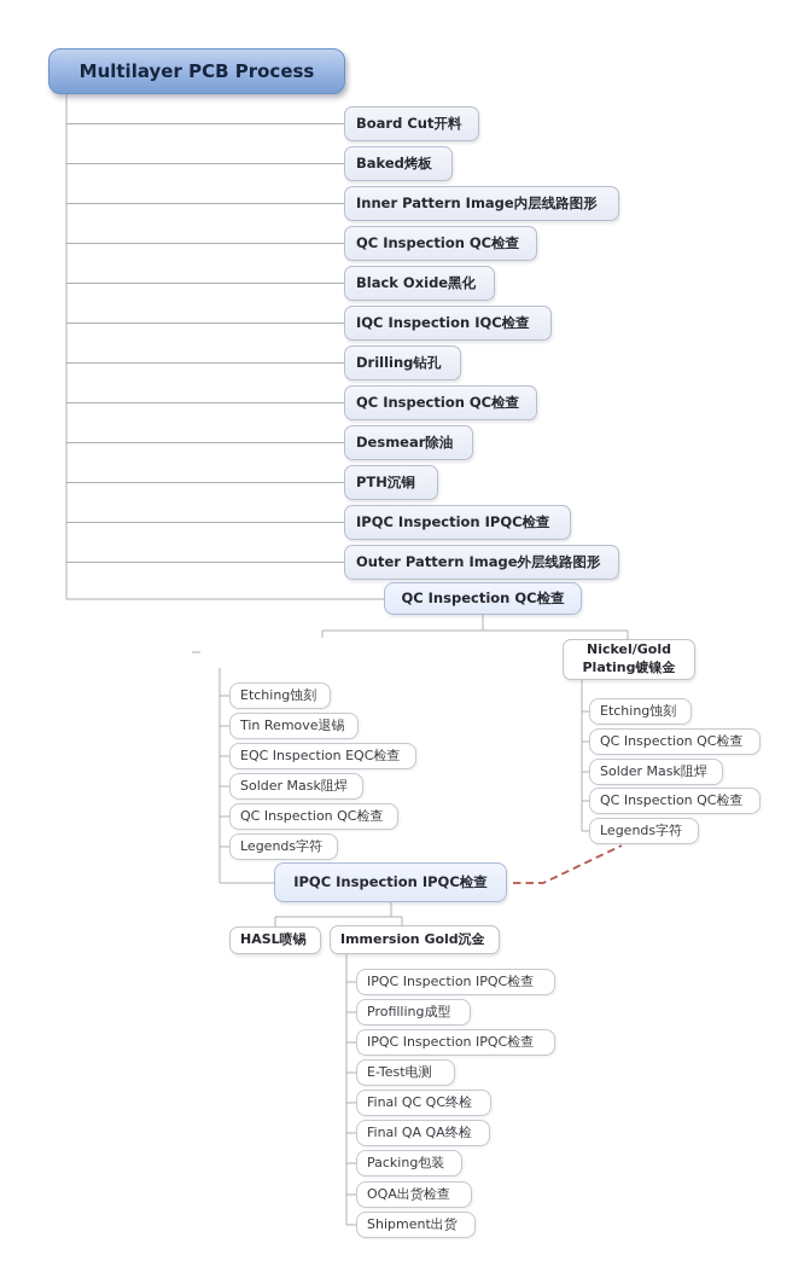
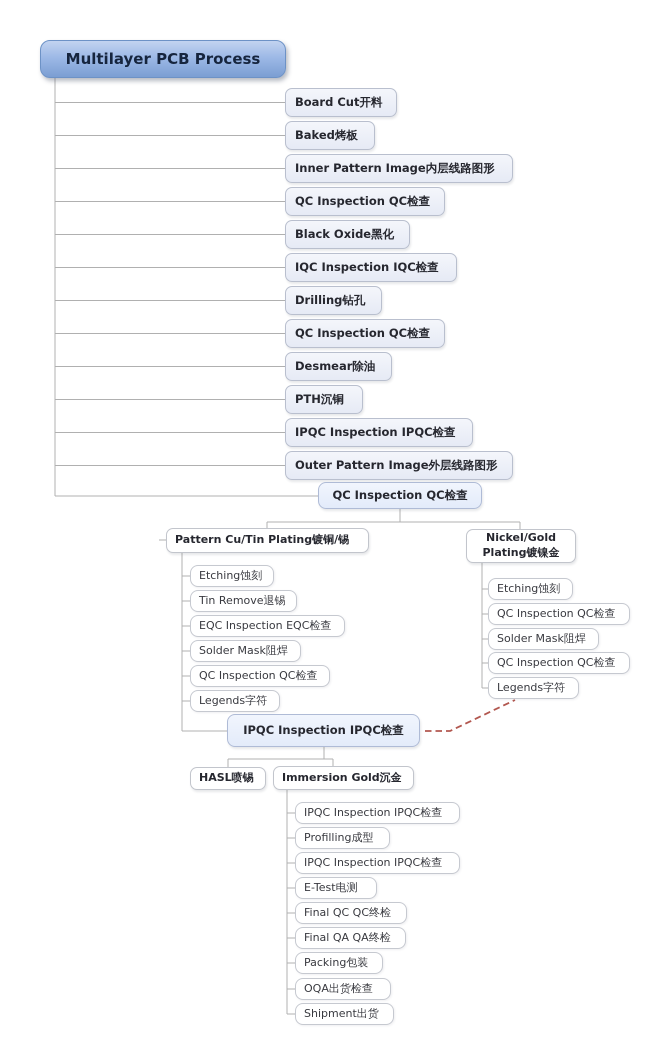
  Multilayer PCB Process
  Board Cut开料
  Baked烤板
  Inner Pattern Image内层线路图形
  QC Inspection QC检查
  Black Oxide黑化
  IQC Inspection IQC检查
  Drilling钻孔
  QC Inspection QC检查
  Desmear除油
  PTH沉铜
  IPQC Inspection IPQC检查
  Outer Pattern Image外层线路图形
  QC Inspection QC检查
+ Pattern Cu/Tin Plating镀铜/锡
  Nickel/Gold
  Plating镀镍金
  Etching蚀刻
  Tin Remove退锡
  EQC Inspection EQC检查
  Solder Mask阻焊
  QC Inspection QC检查
  Legends字符
  Etching蚀刻
  QC Inspection QC检查
  Solder Mask阻焊
  QC Inspection QC检查
  Legends字符
  IPQC Inspection IPQC检查
  HASL喷锡
  Immersion Gold沉金
  IPQC Inspection IPQC检查
  Profilling成型
  IPQC Inspection IPQC检查
  E-Test电测
  Final QC QC终检
  Final QA QA终检
  Packing包装
  OQA出货检查
  Shipment出货
